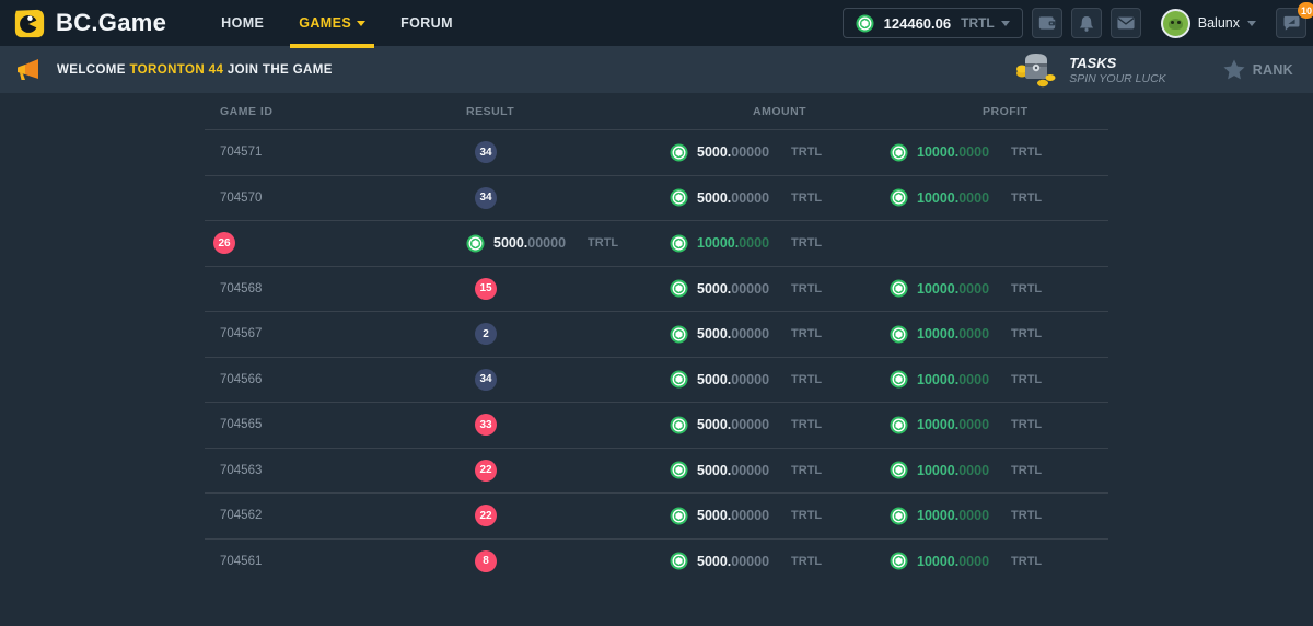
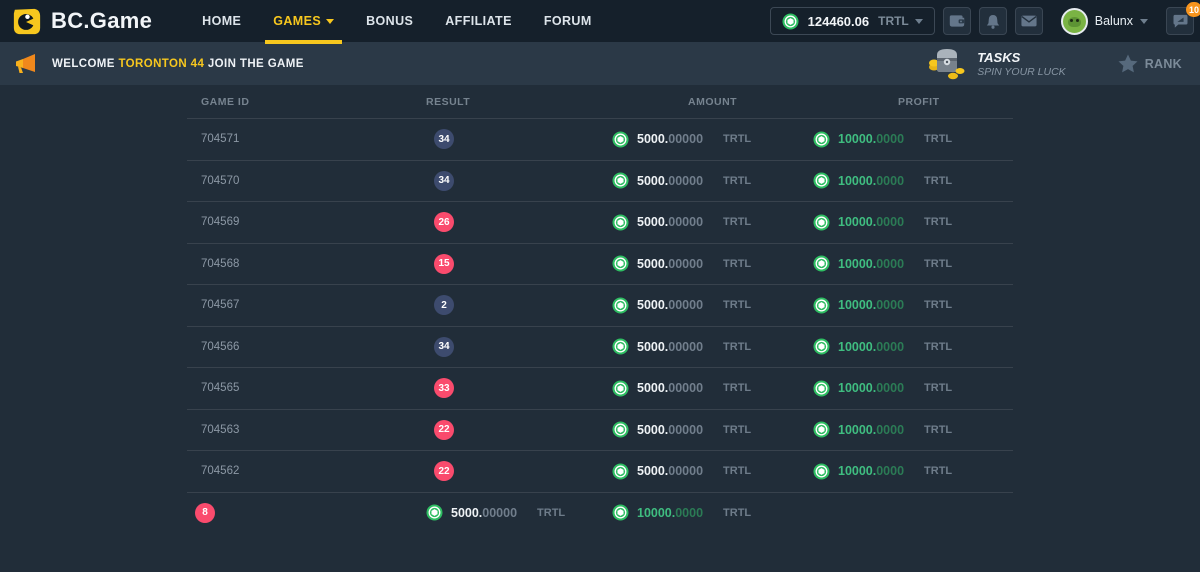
  BC.Game
  HOME
  GAMES
+ BONUS
+ AFFILIATE
  FORUM
  124460.06
  TRTL
  Balunx
  10
  WELCOME TORONTON 44 JOIN THE GAME
  TASKS
  SPIN YOUR LUCK
  RANK
  GAME ID
  RESULT
  AMOUNT
  PROFIT
  704571
  34
  5000.00000
  TRTL
  10000.0000
  TRTL
  704570
  34
  5000.00000
  TRTL
  10000.0000
  TRTL
+ 704569
  26
  5000.00000
  TRTL
  10000.0000
  TRTL
  704568
  15
  5000.00000
  TRTL
  10000.0000
  TRTL
  704567
  2
  5000.00000
  TRTL
  10000.0000
  TRTL
  704566
  34
  5000.00000
  TRTL
  10000.0000
  TRTL
  704565
  33
  5000.00000
  TRTL
  10000.0000
  TRTL
  704563
  22
  5000.00000
  TRTL
  10000.0000
  TRTL
  704562
  22
  5000.00000
  TRTL
  10000.0000
  TRTL
- 704561
  8
  5000.00000
  TRTL
  10000.0000
  TRTL
